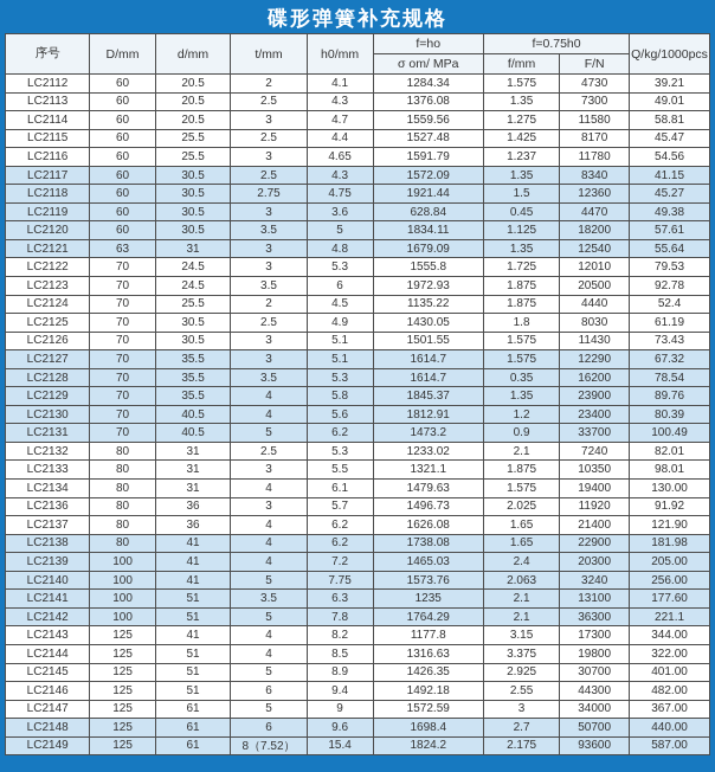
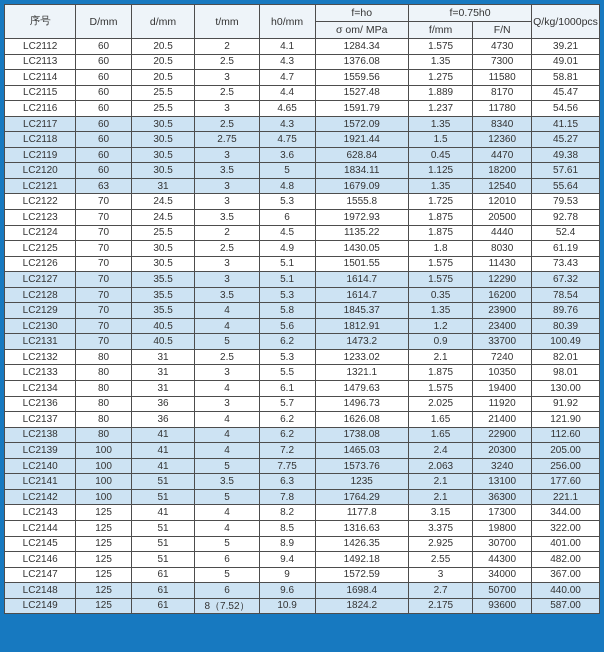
- 碟形弹簧补充规格
  序号	D/mm	d/mm	t/mm	h0/mm	f=ho	f=0.75h0	Q/kg/1000pcs
  σ om/ MPa	f/mm	F/N
  LC2112	60	20.5	2	4.1	1284.34	1.575	4730	39.21
  LC2113	60	20.5	2.5	4.3	1376.08	1.35	7300	49.01
  LC2114	60	20.5	3	4.7	1559.56	1.275	11580	58.81
- LC2115	60	25.5	2.5	4.4	1527.48	1.425	8170	45.47
+ LC2115	60	25.5	2.5	4.4	1527.48	1.889	8170	45.47
  LC2116	60	25.5	3	4.65	1591.79	1.237	11780	54.56
  LC2117	60	30.5	2.5	4.3	1572.09	1.35	8340	41.15
  LC2118	60	30.5	2.75	4.75	1921.44	1.5	12360	45.27
  LC2119	60	30.5	3	3.6	628.84	0.45	4470	49.38
  LC2120	60	30.5	3.5	5	1834.11	1.125	18200	57.61
  LC2121	63	31	3	4.8	1679.09	1.35	12540	55.64
  LC2122	70	24.5	3	5.3	1555.8	1.725	12010	79.53
  LC2123	70	24.5	3.5	6	1972.93	1.875	20500	92.78
  LC2124	70	25.5	2	4.5	1135.22	1.875	4440	52.4
  LC2125	70	30.5	2.5	4.9	1430.05	1.8	8030	61.19
  LC2126	70	30.5	3	5.1	1501.55	1.575	11430	73.43
  LC2127	70	35.5	3	5.1	1614.7	1.575	12290	67.32
  LC2128	70	35.5	3.5	5.3	1614.7	0.35	16200	78.54
  LC2129	70	35.5	4	5.8	1845.37	1.35	23900	89.76
  LC2130	70	40.5	4	5.6	1812.91	1.2	23400	80.39
  LC2131	70	40.5	5	6.2	1473.2	0.9	33700	100.49
  LC2132	80	31	2.5	5.3	1233.02	2.1	7240	82.01
  LC2133	80	31	3	5.5	1321.1	1.875	10350	98.01
  LC2134	80	31	4	6.1	1479.63	1.575	19400	130.00
  LC2136	80	36	3	5.7	1496.73	2.025	11920	91.92
  LC2137	80	36	4	6.2	1626.08	1.65	21400	121.90
- LC2138	80	41	4	6.2	1738.08	1.65	22900	181.98
+ LC2138	80	41	4	6.2	1738.08	1.65	22900	112.60
  LC2139	100	41	4	7.2	1465.03	2.4	20300	205.00
  LC2140	100	41	5	7.75	1573.76	2.063	3240	256.00
  LC2141	100	51	3.5	6.3	1235	2.1	13100	177.60
  LC2142	100	51	5	7.8	1764.29	2.1	36300	221.1
  LC2143	125	41	4	8.2	1177.8	3.15	17300	344.00
  LC2144	125	51	4	8.5	1316.63	3.375	19800	322.00
  LC2145	125	51	5	8.9	1426.35	2.925	30700	401.00
  LC2146	125	51	6	9.4	1492.18	2.55	44300	482.00
  LC2147	125	61	5	9	1572.59	3	34000	367.00
  LC2148	125	61	6	9.6	1698.4	2.7	50700	440.00
- LC2149	125	61	8（7.52）	15.4	1824.2	2.175	93600	587.00
+ LC2149	125	61	8（7.52）	10.9	1824.2	2.175	93600	587.00
